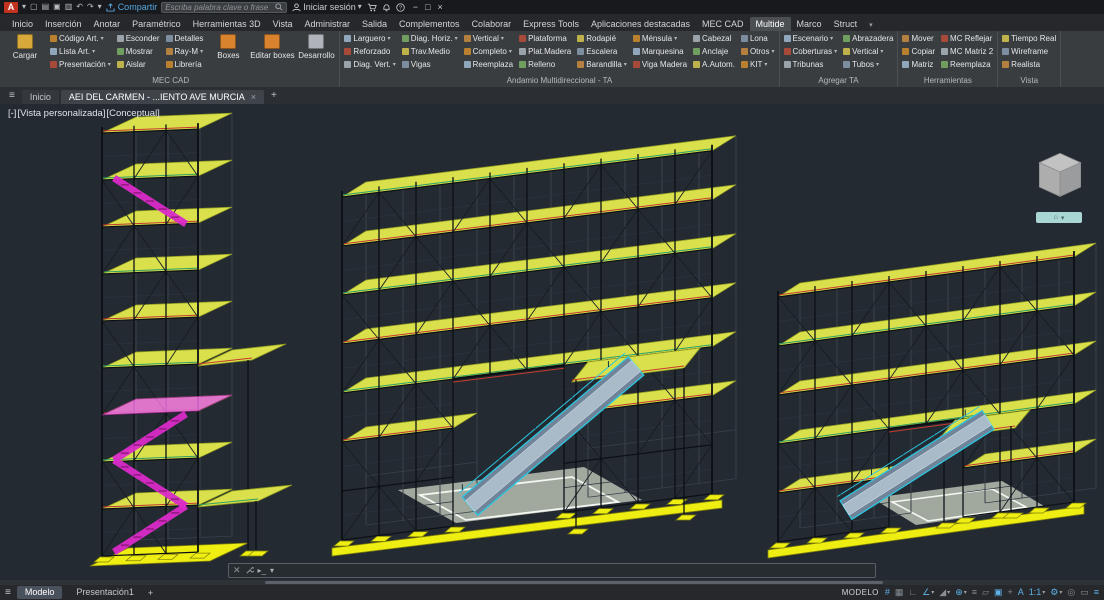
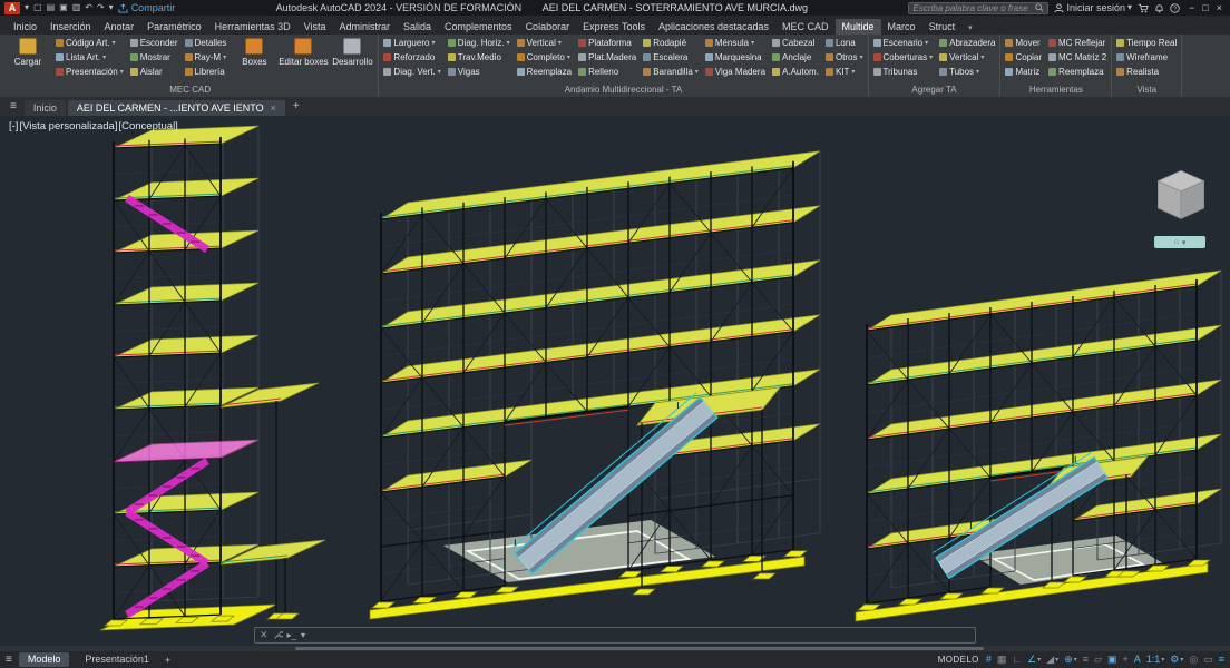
  A
  ▾
  ▢
  ▤
  ▣
  ▥
  ↶
  ↷
  ▾
  Compartir
+ Autodesk AutoCAD 2024 - VERSIÓN DE FORMACIÓN AEI DEL CARMEN - SOTERRAMIENTO AVE MURCIA.dwg
  Escriba palabra clave o frase
  Iniciar sesión
  ▾
  −
  □
  ×
  Inicio
  Inserción
  Anotar
  Paramétrico
  Herramientas 3D
  Vista
  Administrar
  Salida
  Complementos
  Colaborar
  Express Tools
  Aplicaciones destacadas
  MEC CAD
  Multide
  Marco
  Struct
  Cargar
  Código Art.
  Lista Art.
  Presentación
  Esconder
  Mostrar
  Aislar
  Detalles
  Ray-M
  Librería
  Boxes
  Editar boxes
  Desarrollo
  MEC CAD
  Larguero
  Reforzado
  Diag. Vert.
  Diag. Horiz.
  Trav.Medio
  Vigas
  Vertical
  Completo
  Reemplaza
  Plataforma
  Plat.Madera
  Relleno
  Rodapié
  Escalera
  Barandilla
  Ménsula
  Marquesina
  Viga Madera
  Cabezal
  Anclaje
  A.Autom.
  Lona
  Otros
  KIT
  Andamio Multidireccional - TA
  Escenario
  Coberturas
  Tribunas
  Abrazadera
  Vertical
  Tubos
  Agregar TA
  Mover
  Copiar
  Matriz
  MC Reflejar
  MC Matriz 2
  Reemplaza
  Herramientas
  Tiempo Real
  Wireframe
  Realista
  Vista
  ≡
  Inicio
- AEI DEL CARMEN - ...IENTO AVE MURCIA
+ AEI DEL CARMEN - ...IENTO AVE IENTO
  ×
  +
  [-]
  [Vista personalizada]
  [Conceptual]
  ✕
  ▸_
  ▾
  ≡
  Modelo
  Presentación1
  +
  MODELO
  #
  ▦
  ∟
  ∠
  ◢
  ⊕
  ≡
  ▱
  ▣
  +
  A
  1:1
  ⚙
  ◎
  ▭
  ≡
